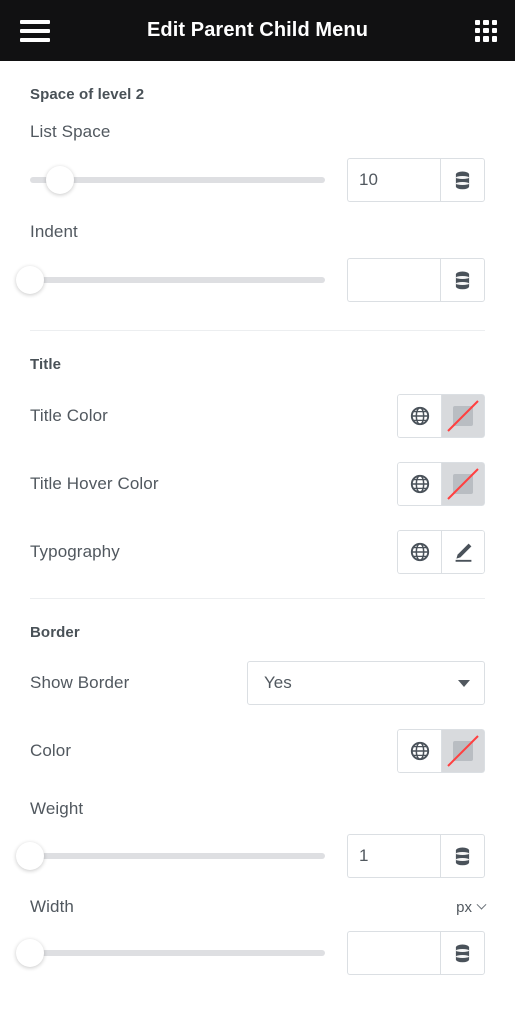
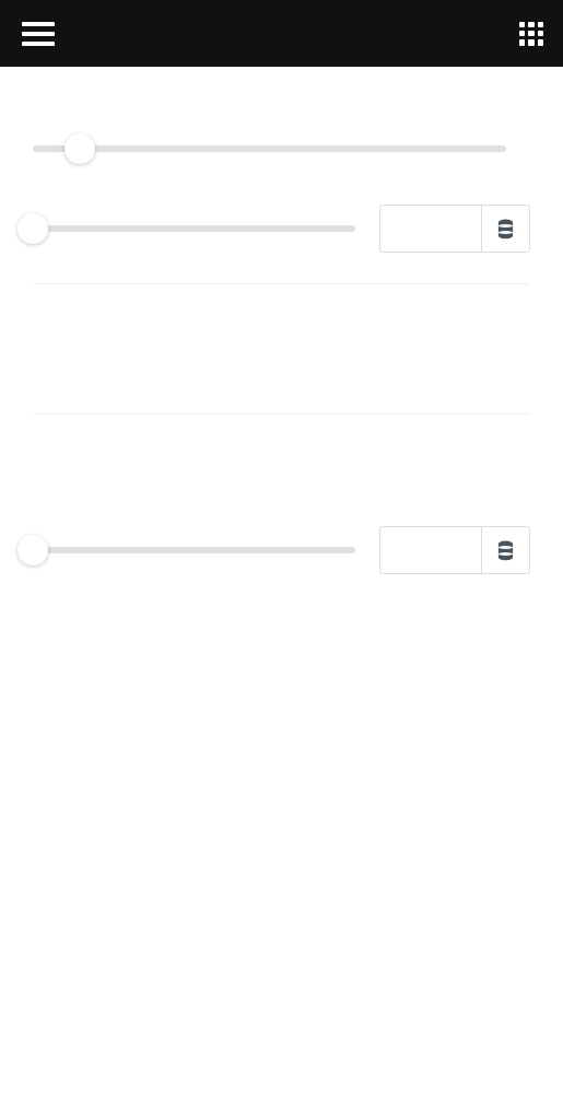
- Edit Parent Child Menu
- Space of level 2
- List Space
- 10
- Indent
- Title
- Title Color
- Title Hover Color
- Typography
- Border
- Show Border
- Yes
- Color
- Weight
- 1
- Width
- px
